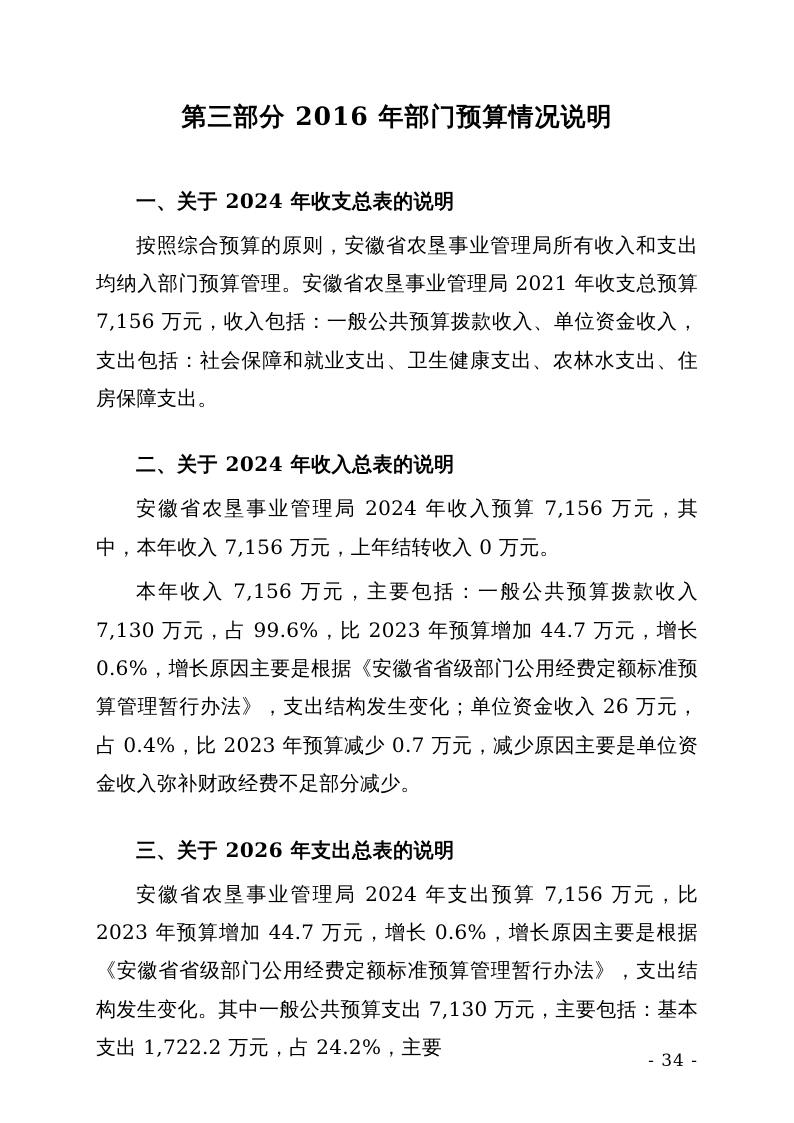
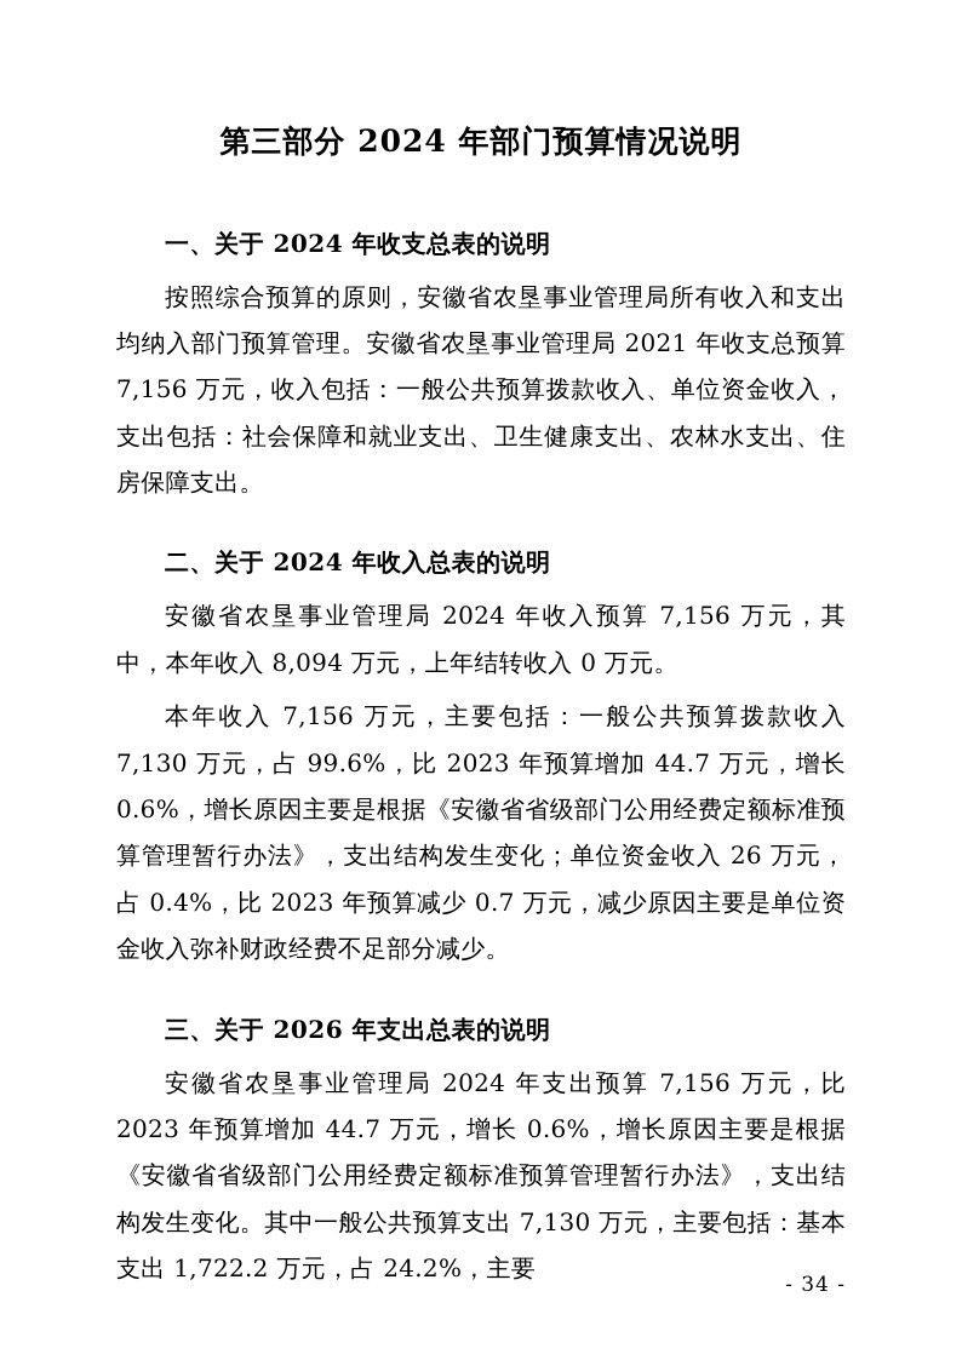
- 第三部分 2016 年部门预算情况说明
+ 第三部分 2024 年部门预算情况说明
  一、关于 2024 年收支总表的说明
  按照综合预算的原则，安徽省农垦事业管理局所有收入和支出均纳入部门预算管理。安徽省农垦事业管理局 2021 年收支总预算 7,156 万元，收入包括：一般公共预算拨款收入、单位资金收入，支出包括：社会保障和就业支出、卫生健康支出、农林水支出、住房保障支出。
  二、关于 2024 年收入总表的说明
- 安徽省农垦事业管理局 2024 年收入预算 7,156 万元，其中，本年收入 7,156 万元，上年结转收入 0 万元。
+ 安徽省农垦事业管理局 2024 年收入预算 7,156 万元，其中，本年收入 8,094 万元，上年结转收入 0 万元。
  本年收入 7,156 万元，主要包括：一般公共预算拨款收入 7,130 万元，占 99.6%，比 2023 年预算增加 44.7 万元，增长 0.6%，增长原因主要是根据《安徽省省级部门公用经费定额标准预算管理暂行办法》，支出结构发生变化；单位资金收入 26 万元，占 0.4%，比 2023 年预算减少 0.7 万元，减少原因主要是单位资金收入弥补财政经费不足部分减少。
  三、关于 2026 年支出总表的说明
  安徽省农垦事业管理局 2024 年支出预算 7,156 万元，比 2023 年预算增加 44.7 万元，增长 0.6%，增长原因主要是根据《安徽省省级部门公用经费定额标准预算管理暂行办法》，支出结构发生变化。其中一般公共预算支出 7,130 万元，主要包括：基本支出 1,722.2 万元，占 24.2%，主要
  - 34 -
